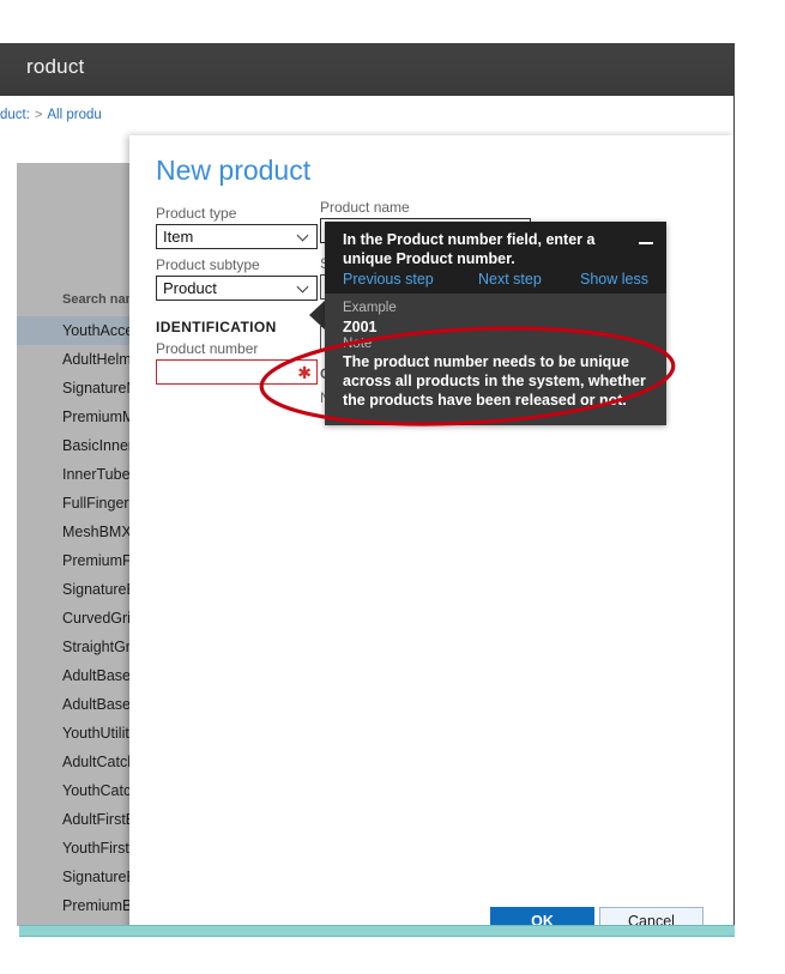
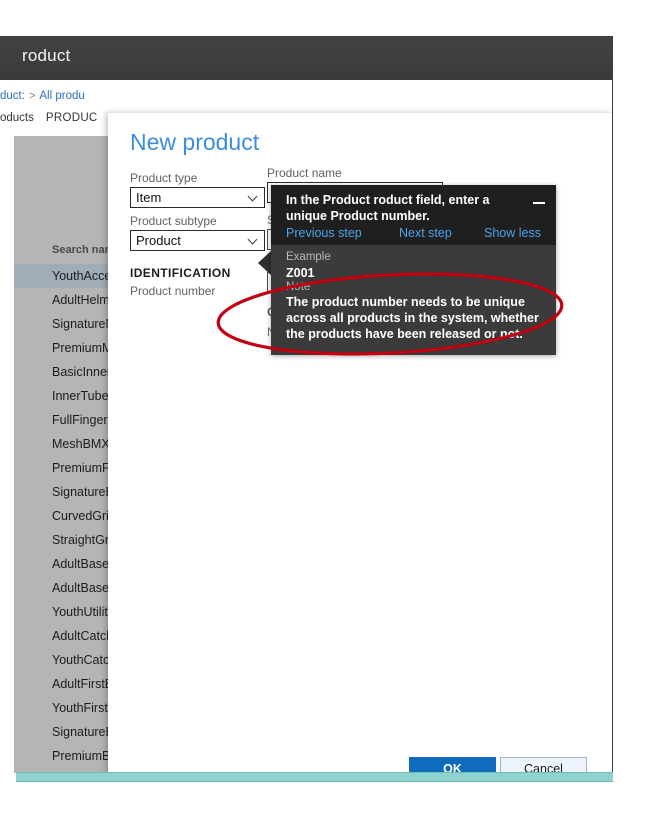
  roduct
  duct: > All produ
+ oducts PRODUC
  Search na
  YouthAcc
  AdultHelm
  Signature
  Premium
  BasicInne
  InnerTube
  FullFinger
  MeshBMX
  PremiumF
  Signature
  CurvedGr
  StraightGr
  AdultBase
  AdultBase
  YouthUtilit
  AdultCatc
  YouthCatc
  AdultFirst
  YouthFirst
  Signature
  PremiumB
  New product
  Product type
  Item
  Product subtype
  Product
  IDENTIFICATION
  Product number
- ✱
  Product name
  OK
  Cancel
- In the Product number field, enter a unique Product number.
+ In the Product roduct field, enter a unique Product number.
  Previous step
  Next step
  Show less
  Example
  Z001
  The product number needs to be unique across all products in the system, whether the products have been released or n
